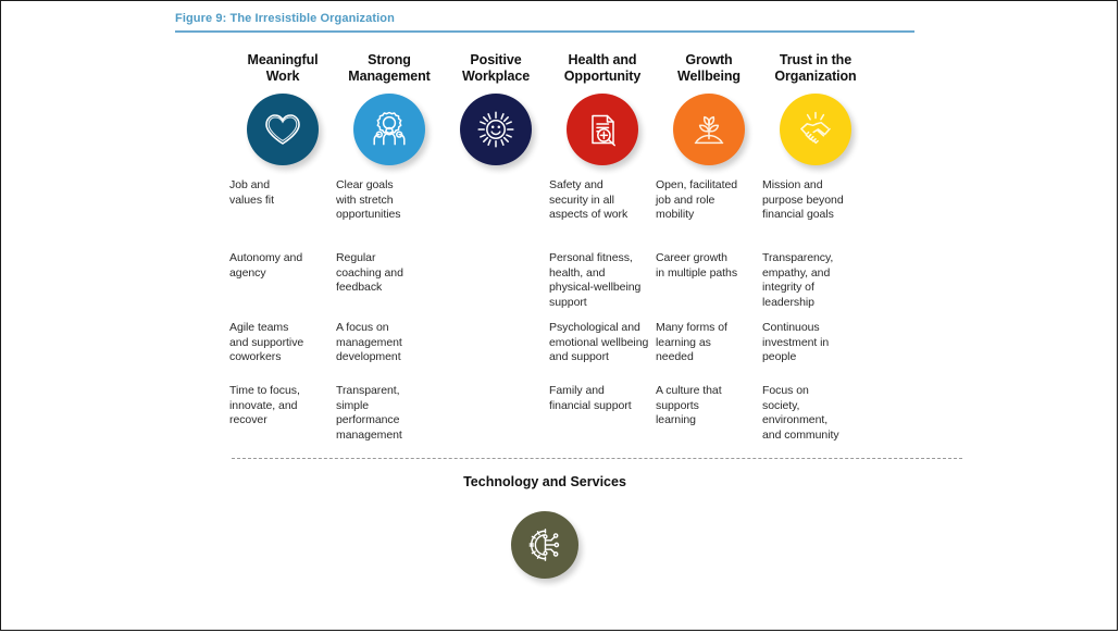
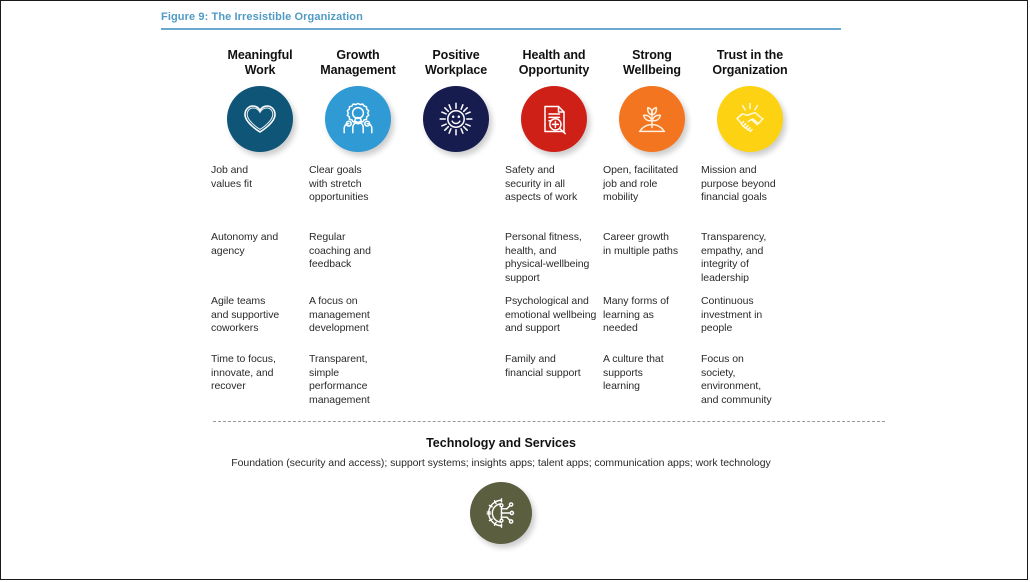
  Figure 9: The Irresistible Organization
  Meaningful
  Work
  Job and
  values fit
  Autonomy and
  agency
  Agile teams
  and supportive
  coworkers
  Time to focus,
  innovate, and
  recover
- Strong
+ Growth
  Management
  Clear goals
  with stretch
  opportunities
  Regular
  coaching and
  feedback
  A focus on
  management
  development
  Transparent,
  simple
  performance
  management
  Positive
  Workplace
  Health and
  Opportunity
  Safety and
  security in all
  aspects of work
  Personal fitness,
  health, and
  physical-wellbeing
  support
  Psychological and
  emotional wellbeing
  and support
  Family and
  financial support
- Growth
+ Strong
  Wellbeing
  Open, facilitated
  job and role
  mobility
  Career growth
  in multiple paths
  Many forms of
  learning as
  needed
  A culture that
  supports
  learning
  Trust in the
  Organization
  Mission and
  purpose beyond
  financial goals
  Transparency,
  empathy, and
  integrity of
  leadership
  Continuous
  investment in
  people
  Focus on
  society,
  environment,
  and community
  Technology and Services
+ Foundation (security and access); support systems; insights apps; talent apps; communication apps; work technology
